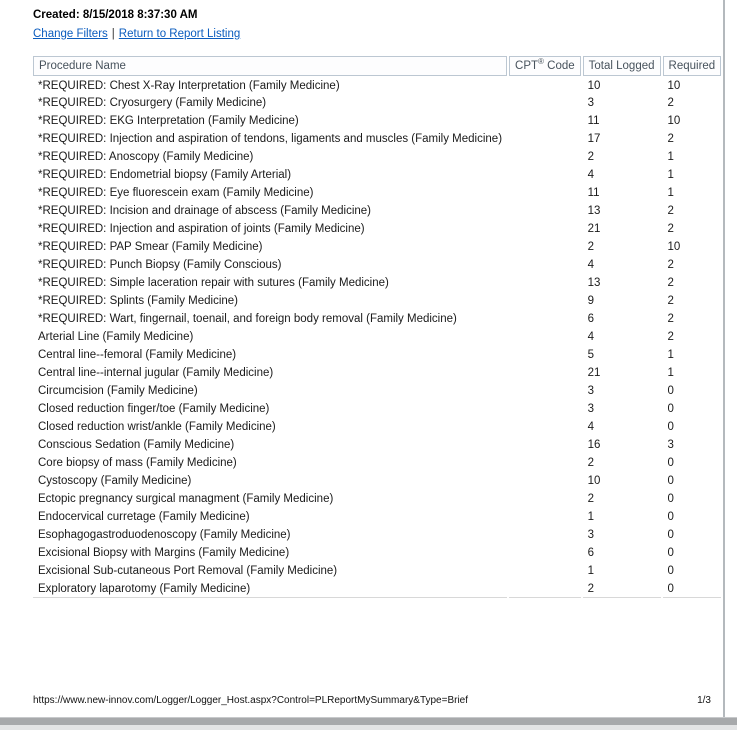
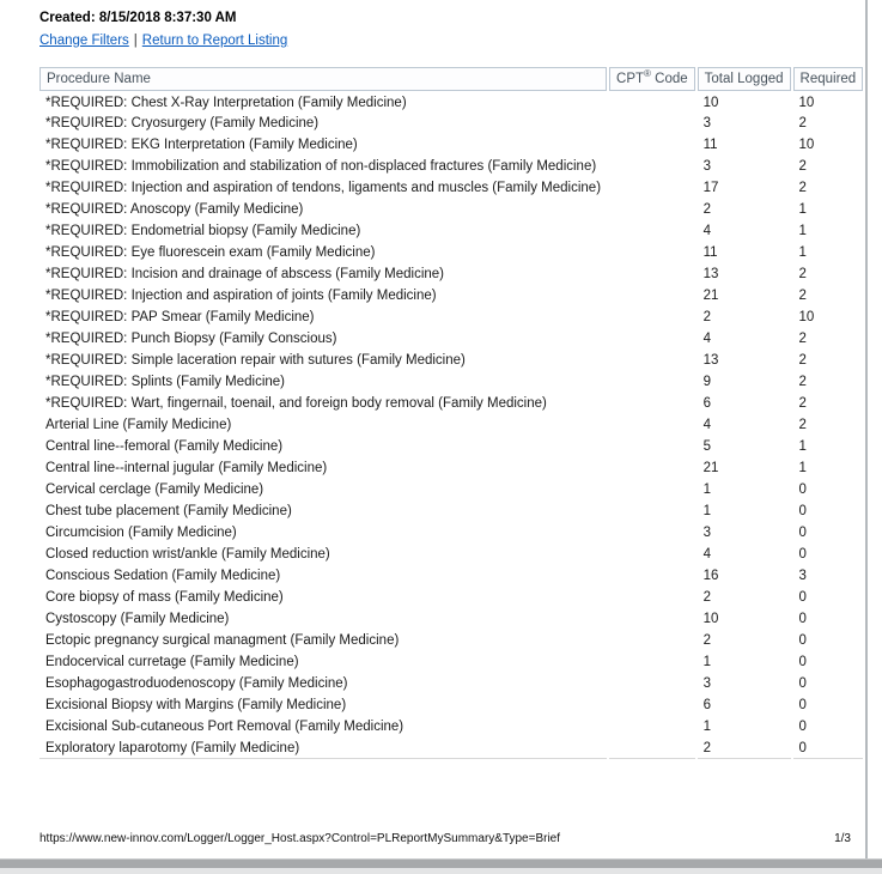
  Created: 8/15/2018 8:37:30 AM
  Change Filters | Return to Report Listing
  Procedure Name	CPT® Code	Total Logged	Required
  *REQUIRED: Chest X-Ray Interpretation (Family Medicine)		10	10
  *REQUIRED: Cryosurgery (Family Medicine)		3	2
  *REQUIRED: EKG Interpretation (Family Medicine)		11	10
+ *REQUIRED: Immobilization and stabilization of non-displaced fractures (Family Medicine)		3	2
  *REQUIRED: Injection and aspiration of tendons, ligaments and muscles (Family Medicine)		17	2
  *REQUIRED: Anoscopy (Family Medicine)		2	1
- *REQUIRED: Endometrial biopsy (Family Arterial)		4	1
+ *REQUIRED: Endometrial biopsy (Family Medicine)		4	1
  *REQUIRED: Eye fluorescein exam (Family Medicine)		11	1
  *REQUIRED: Incision and drainage of abscess (Family Medicine)		13	2
  *REQUIRED: Injection and aspiration of joints (Family Medicine)		21	2
  *REQUIRED: PAP Smear (Family Medicine)		2	10
  *REQUIRED: Punch Biopsy (Family Conscious)		4	2
  *REQUIRED: Simple laceration repair with sutures (Family Medicine)		13	2
  *REQUIRED: Splints (Family Medicine)		9	2
  *REQUIRED: Wart, fingernail, toenail, and foreign body removal (Family Medicine)		6	2
  Arterial Line (Family Medicine)		4	2
  Central line--femoral (Family Medicine)		5	1
  Central line--internal jugular (Family Medicine)		21	1
+ Cervical cerclage (Family Medicine)		1	0
+ Chest tube placement (Family Medicine)		1	0
  Circumcision (Family Medicine)		3	0
- Closed reduction finger/toe (Family Medicine)		3	0
  Closed reduction wrist/ankle (Family Medicine)		4	0
  Conscious Sedation (Family Medicine)		16	3
  Core biopsy of mass (Family Medicine)		2	0
  Cystoscopy (Family Medicine)		10	0
  Ectopic pregnancy surgical managment (Family Medicine)		2	0
  Endocervical curretage (Family Medicine)		1	0
  Esophagogastroduodenoscopy (Family Medicine)		3	0
  Excisional Biopsy with Margins (Family Medicine)		6	0
  Excisional Sub-cutaneous Port Removal (Family Medicine)		1	0
  Exploratory laparotomy (Family Medicine)		2	0
  https://www.new-innov.com/Logger/Logger_Host.aspx?Control=PLReportMySummary&Type=Brief
  1/3
